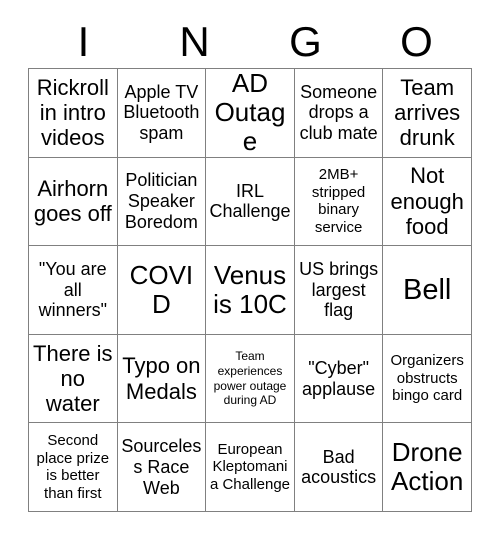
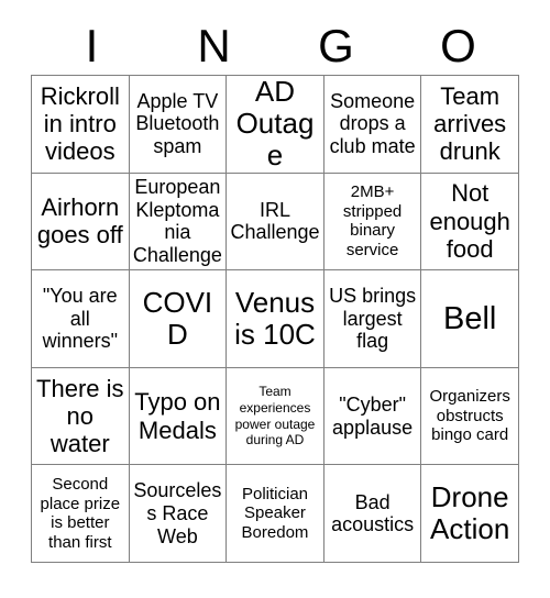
  I
  N
  G
  O
  Rickroll in intro videos
  Apple TV Bluetooth spam
  AD Outage
  Someone drops a club mate
  Team arrives drunk
  Airhorn goes off
- Politician Speaker Boredom
+ European Kleptomania Challenge
  IRL Challenge
  2MB+ stripped binary service
  Not enough food
  "You are all winners"
  COVID
  Venus is 10C
  US brings largest flag
  Bell
  There is no water
  Typo on Medals
  Team experiences power outage during AD
  "Cyber" applause
  Organizers obstructs bingo card
  Second place prize is better than first
  Sourceless Race Web
- European Kleptomania Challenge
+ Politician Speaker Boredom
  Bad acoustics
  Drone Action
